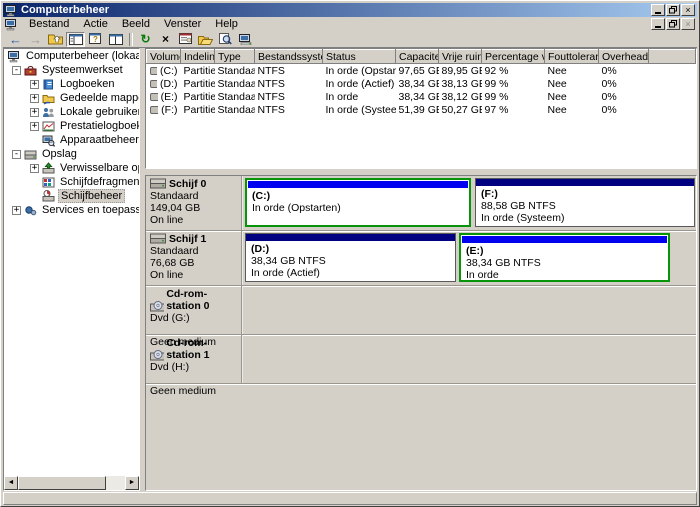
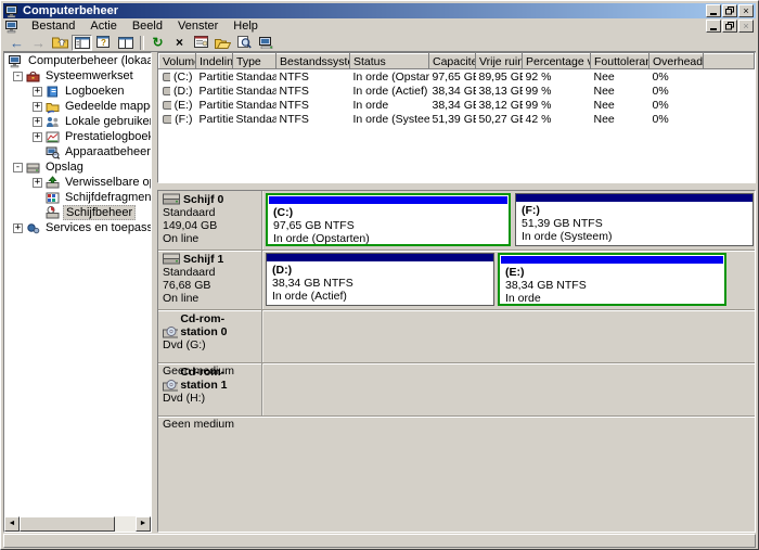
  Computerbeheer
  ×
  Bestand
  Actie
  Beeld
  Venster
  Help
  ×
  ←
  →
  ?
  ↻
  ×
  Computerbeheer (lokaa
  -
  Systeemwerkset
  +
  Logboeken
  +
  Gedeelde mapp
  +
  +
  Apparaatbeheer
  -
  Opslag
  +
  Verwisselbare o
  Schijfdefragmen
  Schijfbeheer
  +
  Services en toepass
  Volum	Indelin	Type	Bestandssyst	Status	Capacite	Vrije rui	Percentage	Fouttolera	Overhead
  (C:)	Partitie	Standaa	NTFS	In orde (Opstar	97,65 G	89,95 G	92 %	Nee	0%
  (D:)	Partitie	Standaa	NTFS	In orde (Actief)	38,34 G	38,13 G	99 %	Nee	0%
  (E:)	Partitie	Standaa	NTFS	In orde	38,34 G	38,12 G	99 %	Nee	0%
- (F:)	Partitie	Standaa	NTFS	In orde (Systee	51,39 G	50,27 G	97 %	Nee	0%
+ (F:)	Partitie	Standaa	NTFS	In orde (Systee	51,39 G	50,27 G	42 %	Nee	0%
  Schijf 0
  Standaard
  149,04 GB
  On line
  (C:)
+ 97,65 GB NTFS
  In orde (Opstarten)
  (F:)
- 88,58 GB NTFS
+ 51,39 GB NTFS
  In orde (Systeem)
  Schijf 1
  Standaard
  76,68 GB
  On line
  (D:)
  38,34 GB NTFS
  In orde (Actief)
  (E:)
  38,34 GB NTFS
  In orde
  Cd-rom-station 0
  Dvd (G:)
  Geen medium
  Cd-rom-station 1
  Dvd (H:)
  Geen medium
